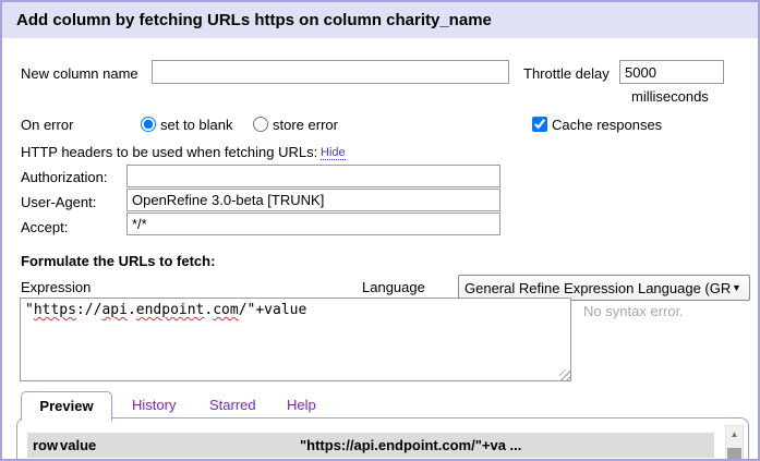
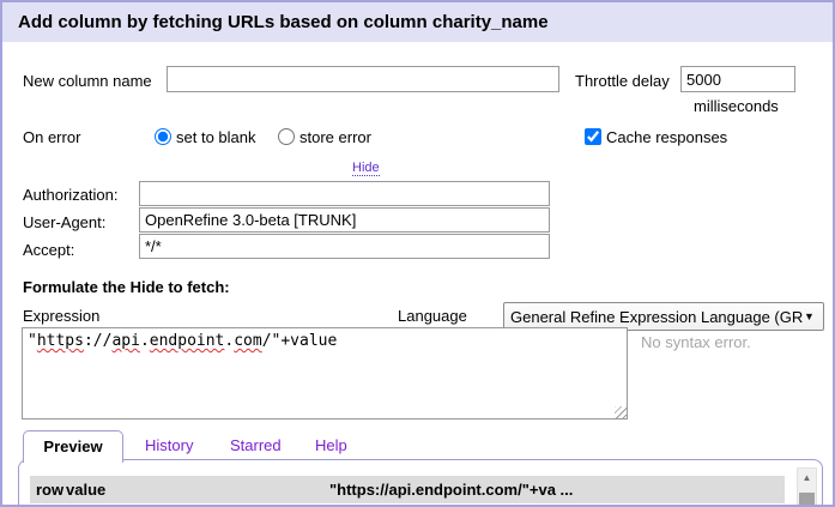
- Add column by fetching URLs https on column charity_name
+ Add column by fetching URLs based on column charity_name
  New column name
  Throttle delay
  5000
  milliseconds
  On error
  set to blank
  store error
  Cache responses
- HTTP headers to be used when fetching URLs:
  Hide
  Authorization:
  User-Agent:
  OpenRefine 3.0-beta [TRUNK]
  Accept:
  */*
- Formulate the URLs to fetch:
+ Formulate the Hide to fetch:
  Expression
  Language
  General Refine Expression Language (GR
  ▼
  "https://api.endpoint.com/"+value
  No syntax error.
  Preview
  History
  Starred
  Help
  row
  value
  "https://api.endpoint.com/"+va ...
  ▲
